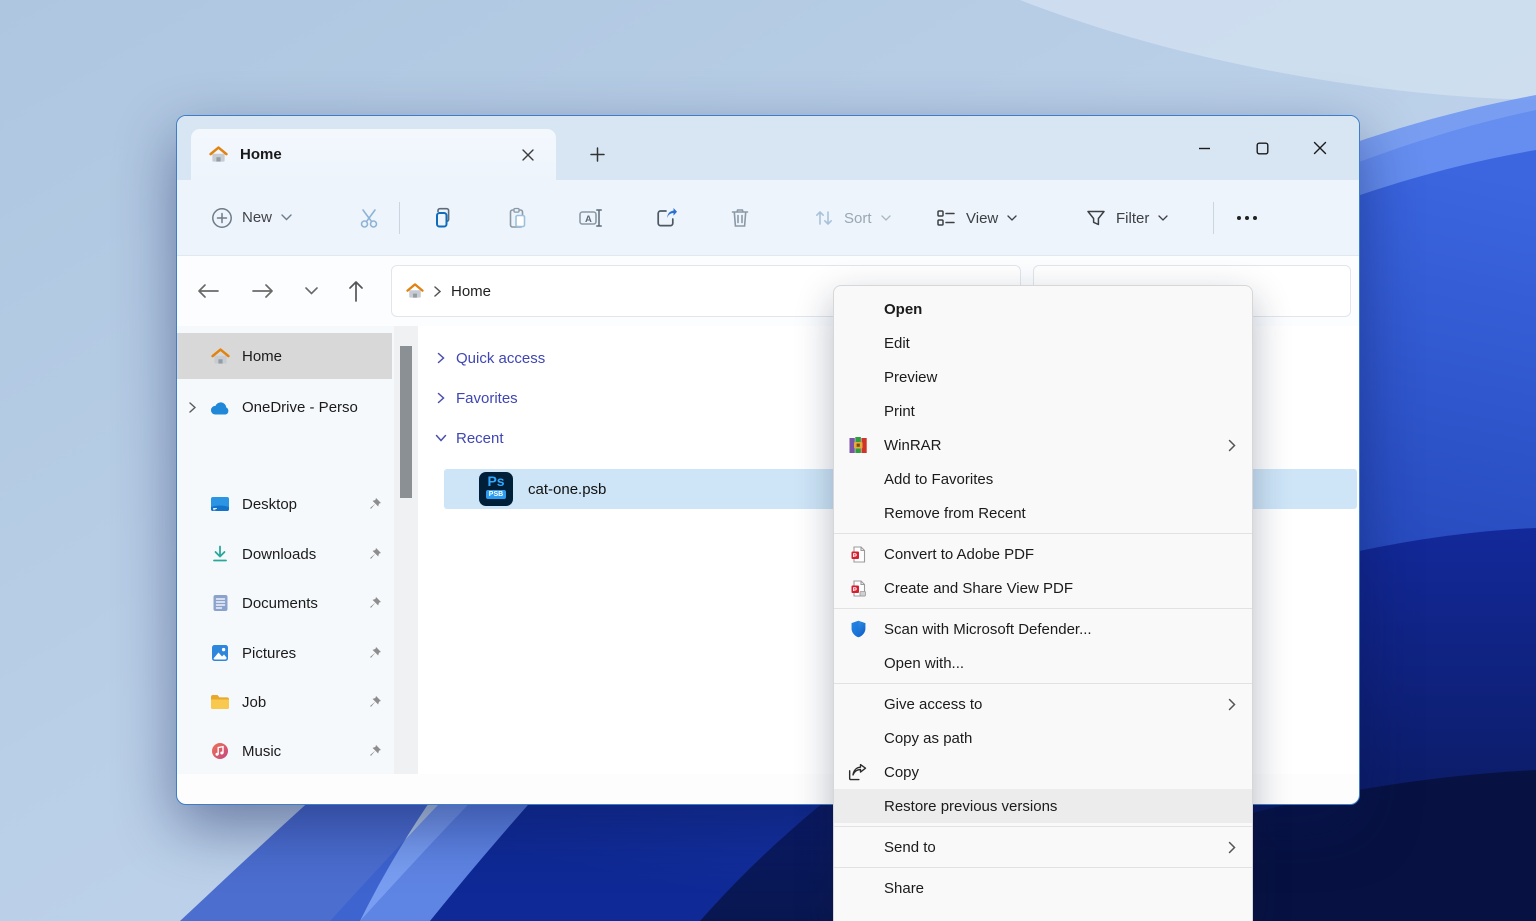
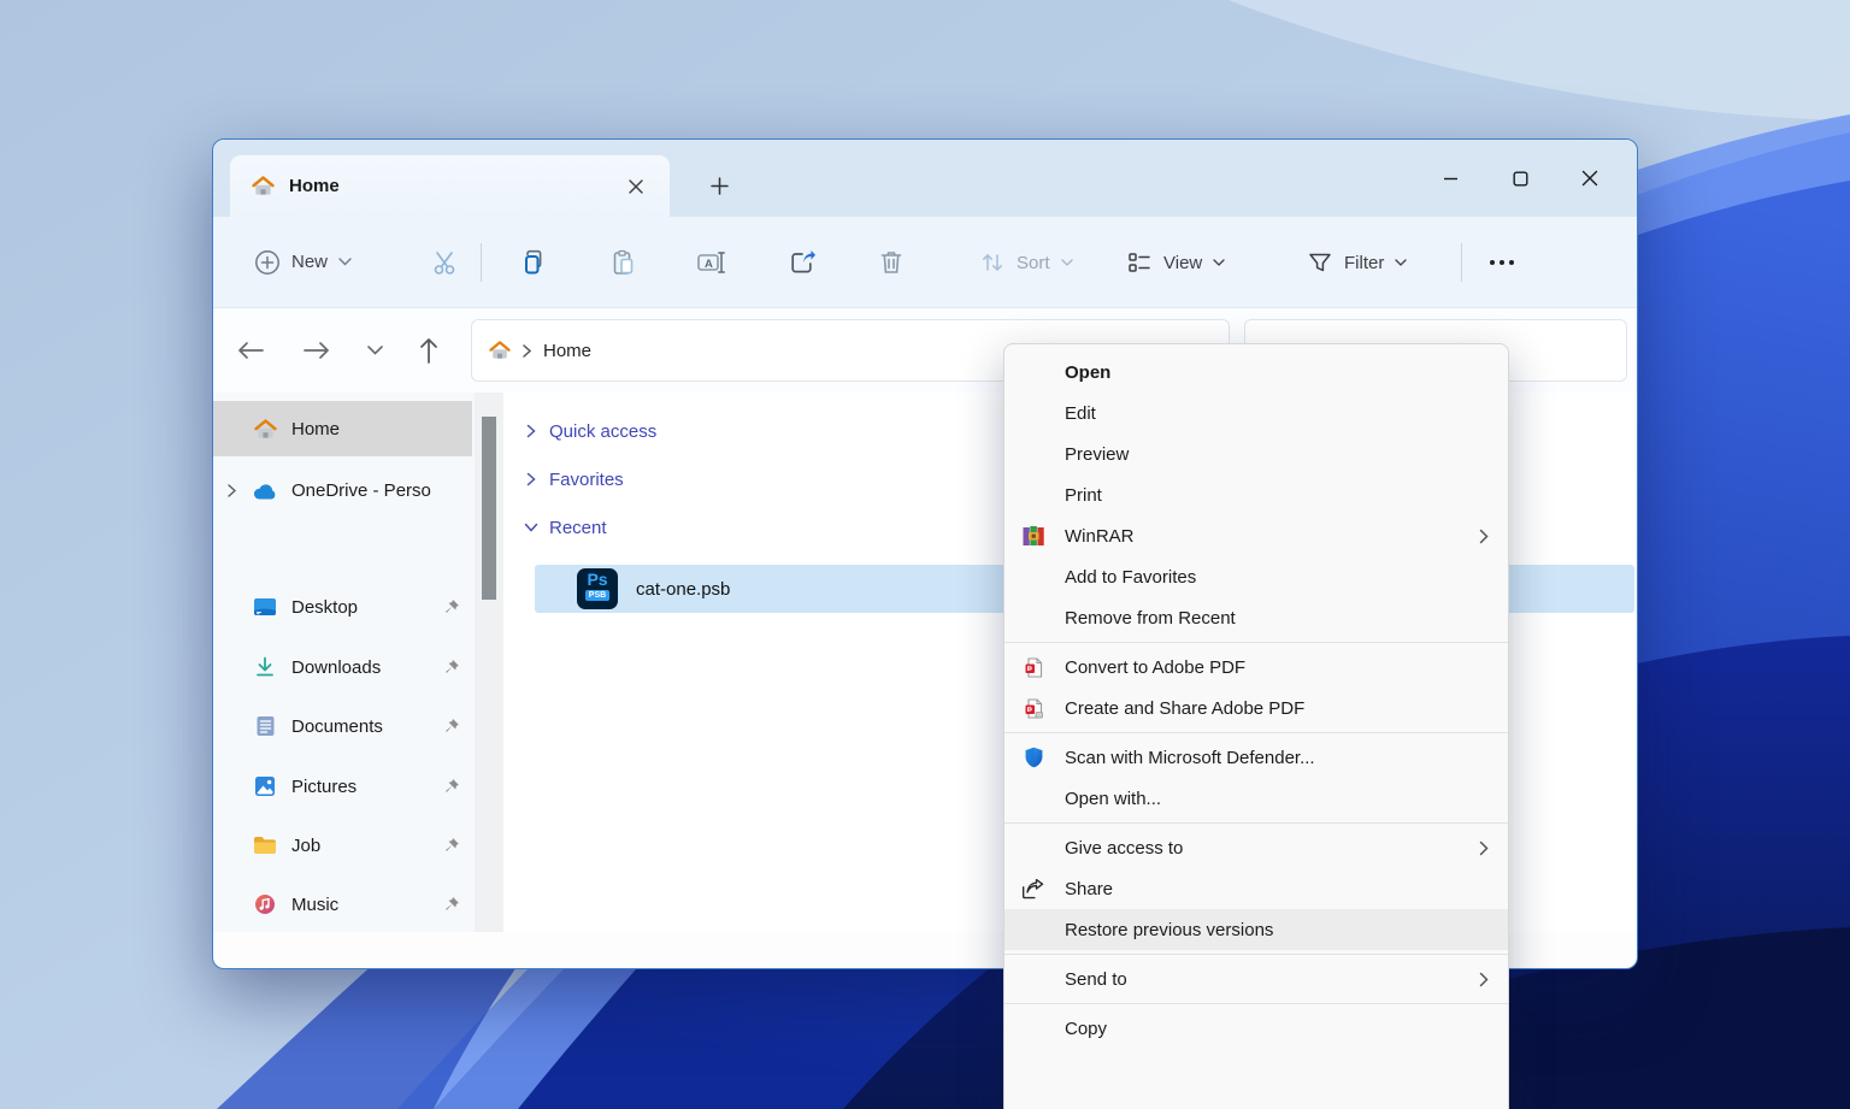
  Home
  New
  A
  Sort
  View
  Filter
  Home
  Home
  OneDrive - Perso
  Desktop
  Downloads
  Documents
  Pictures
  Job
  Music
  Quick access
  Favorites
  Recent
  Ps
  cat-one.psb
  Open
  Edit
  Preview
  Print
  WinRAR
  Add to Favorites
  Remove from Recent
  Convert to Adobe PDF
- Create and Share View PDF
+ Create and Share Adobe PDF
  Scan with Microsoft Defender...
  Open with...
  Give access to
- Copy as path
- Copy
+ Share
  Restore previous versions
  Send to
- Share
+ Copy
